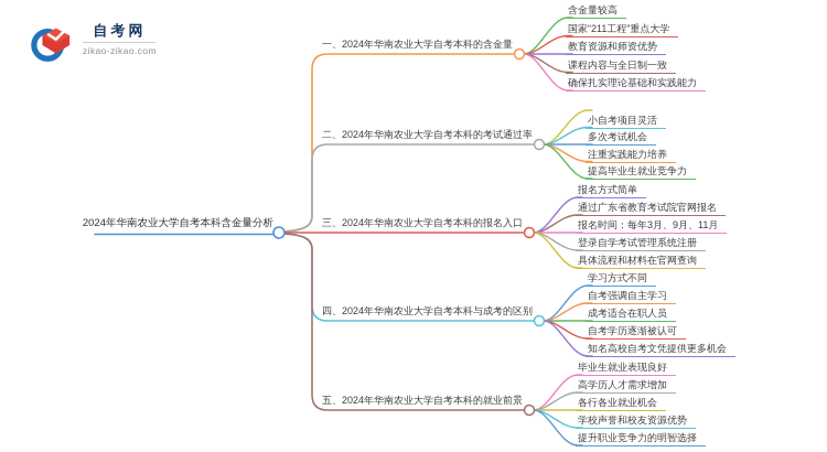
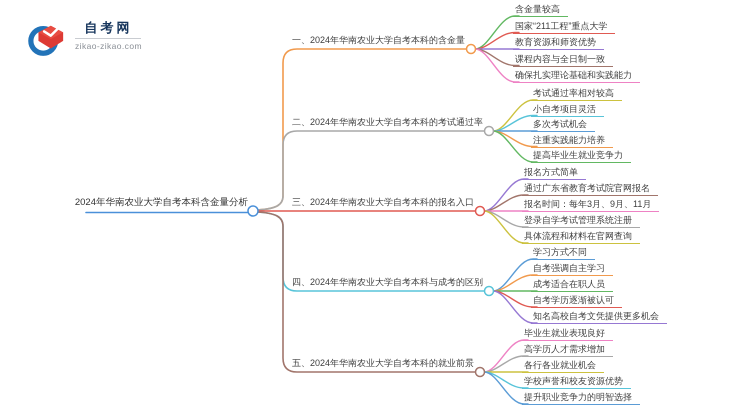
  自考网
  zikao-zikao.com
  2024年华南农业大学自考本科含金量分析
  含金量较高
  国家“211工程”重点大学
  教育资源和师资优势
  课程内容与全日制一致
  确保扎实理论基础和实践能力
  一、2024年华南农业大学自考本科的含金量
+ 考试通过率相对较高
  小自考项目灵活
  多次考试机会
  注重实践能力培养
  提高毕业生就业竞争力
  二、2024年华南农业大学自考本科的考试通过率
  报名方式简单
  通过广东省教育考试院官网报名
  报名时间：每年3月、9月、11月
  登录自学考试管理系统注册
  具体流程和材料在官网查询
  三、2024年华南农业大学自考本科的报名入口
  学习方式不同
  自考强调自主学习
  成考适合在职人员
  自考学历逐渐被认可
  知名高校自考文凭提供更多机会
  四、2024年华南农业大学自考本科与成考的区别
  毕业生就业表现良好
  高学历人才需求增加
  各行各业就业机会
  学校声誉和校友资源优势
  提升职业竞争力的明智选择
  五、2024年华南农业大学自考本科的就业前景
